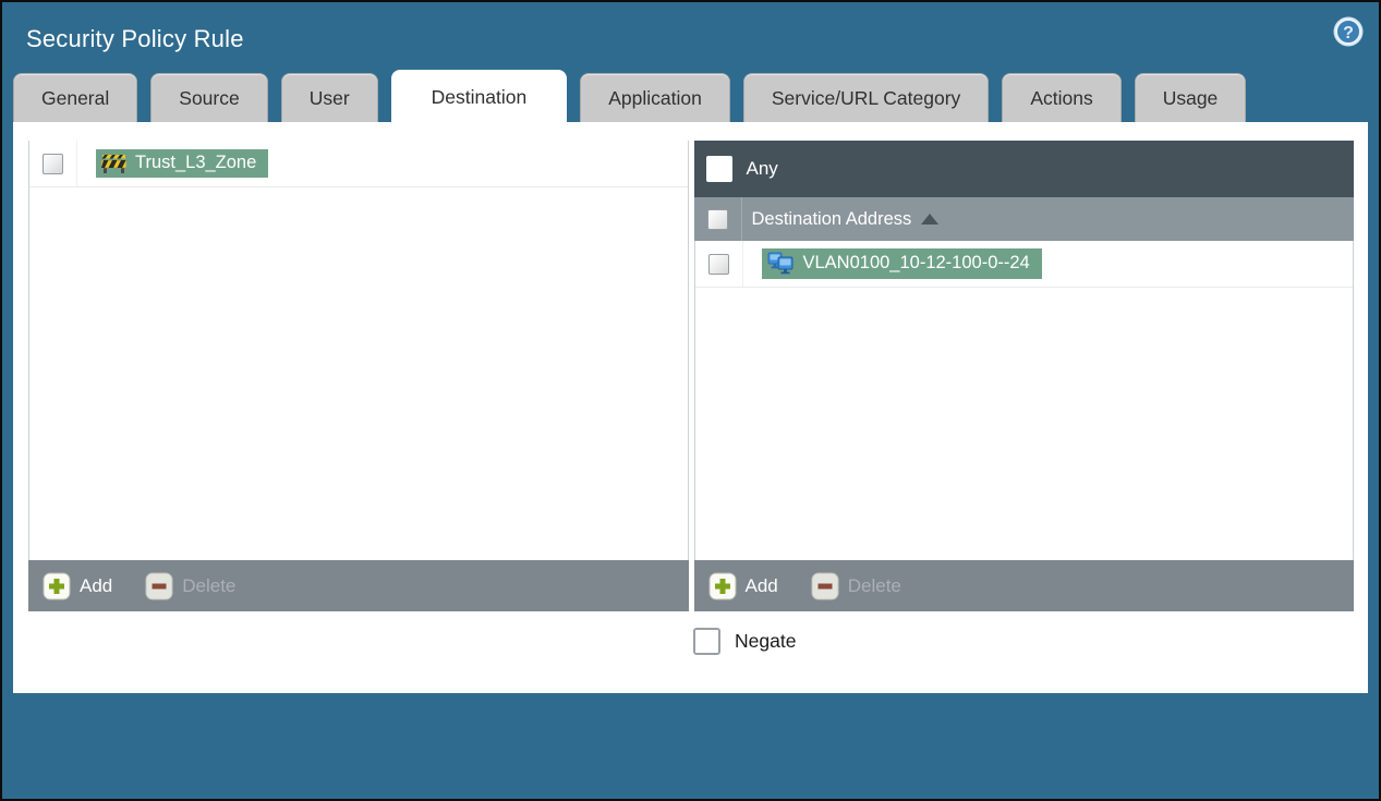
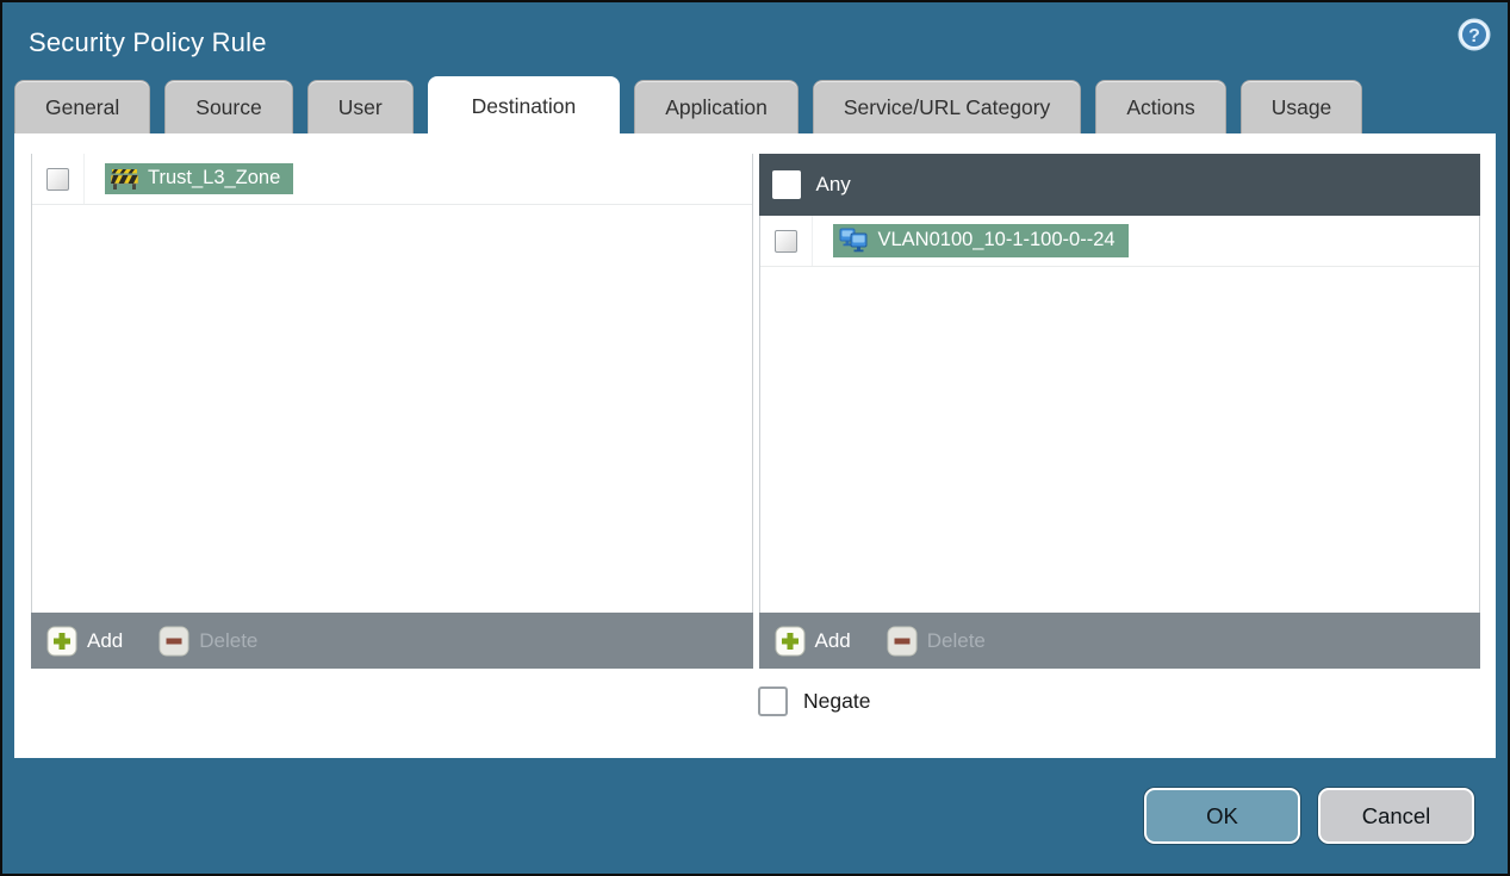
  Security Policy Rule
  ?
  General
  Source
  User
  Destination
  Application
  Service/URL Category
  Actions
  Usage
  Trust_L3_Zone
  Add
  Delete
  Any
- Destination Address
- VLAN0100_10-12-100-0--24
+ VLAN0100_10-1-100-0--24
  Add
  Delete
  Negate
+ OK
+ Cancel
